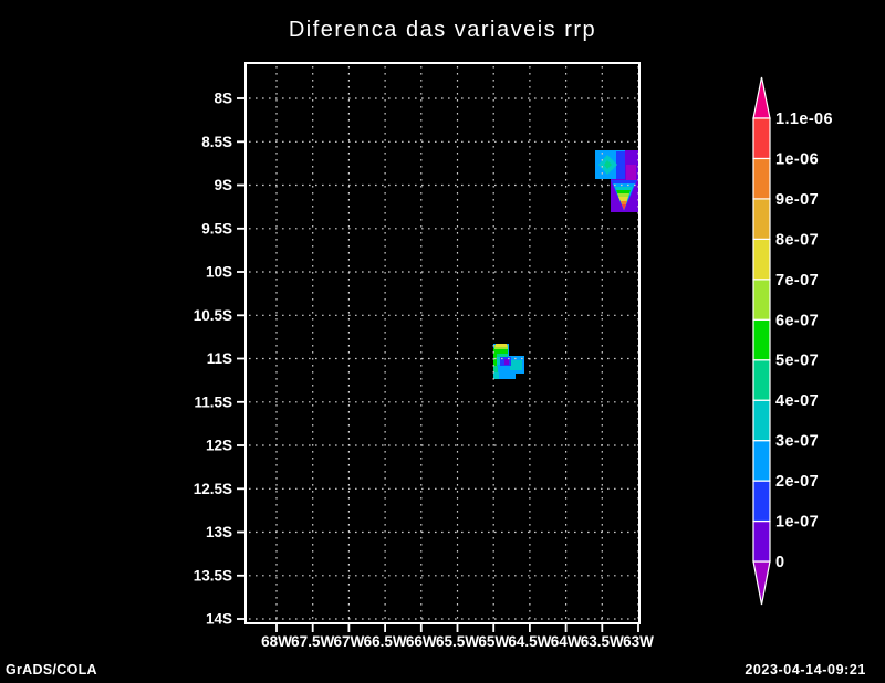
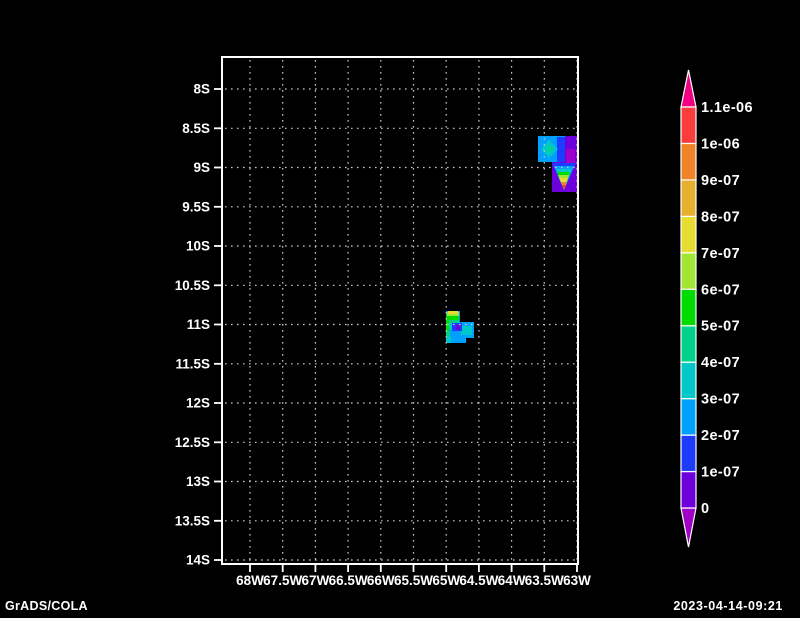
- Diferenca das variaveis rrp
  68W
  67.5W
  67W
  66.5W
  66W
  65.5W
  65W
  64.5W
  64W
  63.5W
  63W
  8S
  8.5S
  9S
  9.5S
  10S
  10.5S
  11S
  11.5S
  12S
  12.5S
  13S
  13.5S
  14S
  1.1e-06
  1e-06
  9e-07
  8e-07
  7e-07
  6e-07
  5e-07
  4e-07
  3e-07
  2e-07
  1e-07
  0
  GrADS/COLA
  2023-04-14-09:21
